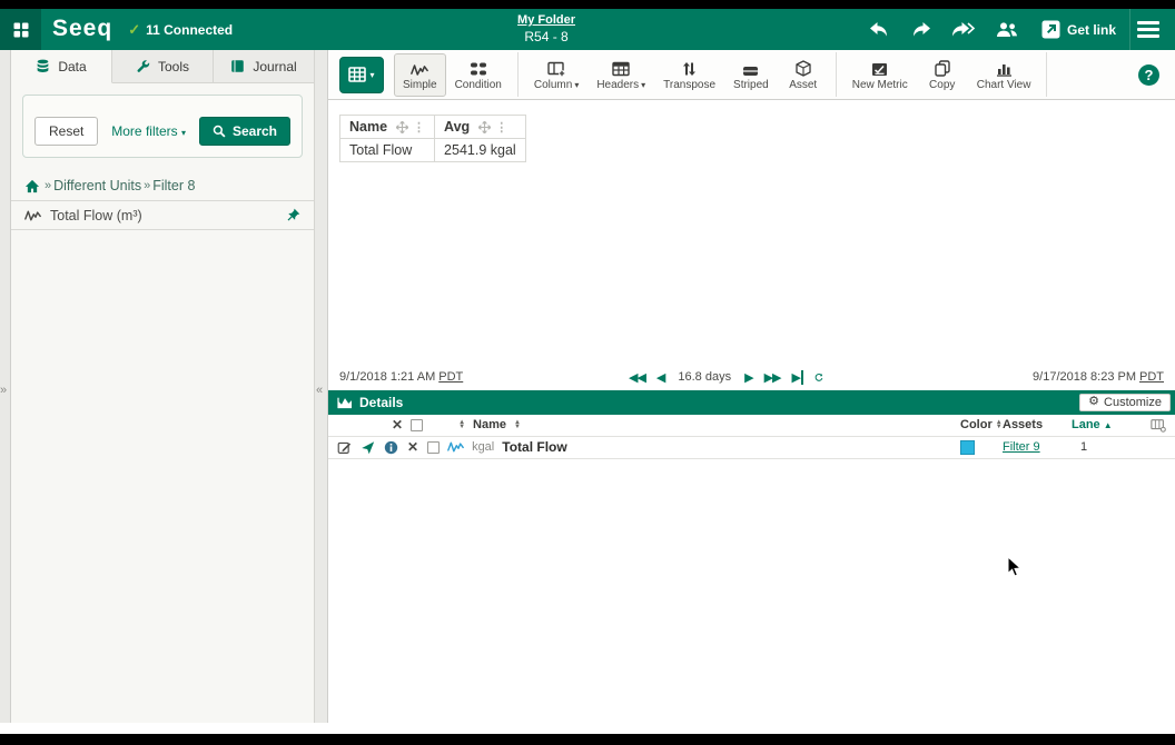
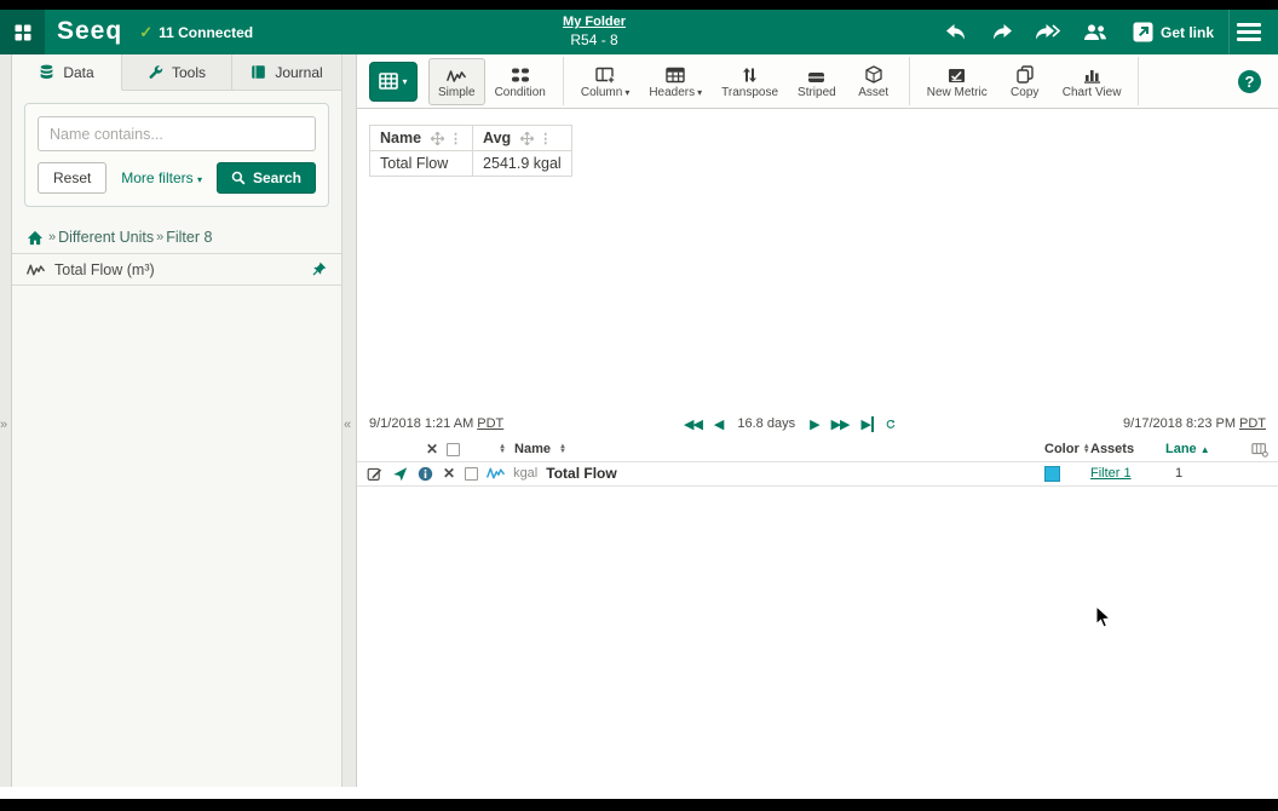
  Seeq
  ✓
  11 Connected
  My Folder
  R54 - 8
  Get link
  »
  Data
  Tools
  Journal
+ Name contains...
  Reset
  More filters ▾
  Search
  »
  Different Units
  »
  Filter 8
  Total Flow (m³)
  «
  ▾
  Simple
  Condition
  Column
  ▾
  Headers
  ▾
  Transpose
  Striped
  Asset
  New Metric
  Copy
  Chart View
  ?
  Name ⋮	Avg ⋮
  Total Flow	2541.9 kgal
  9/1/2018 1:21 AM PDT
  ◀◀
  ◀
  16.8 days
  ▶
  ▶▶
  ▶
  9/17/2018 8:23 PM PDT
- Details
- ⚙
- Customize
  ✕
  Name
  Color
  Assets
  Lane
  ▲
  ✕
  kgal
  Total Flow
- Filter 9
+ Filter 1
  1
